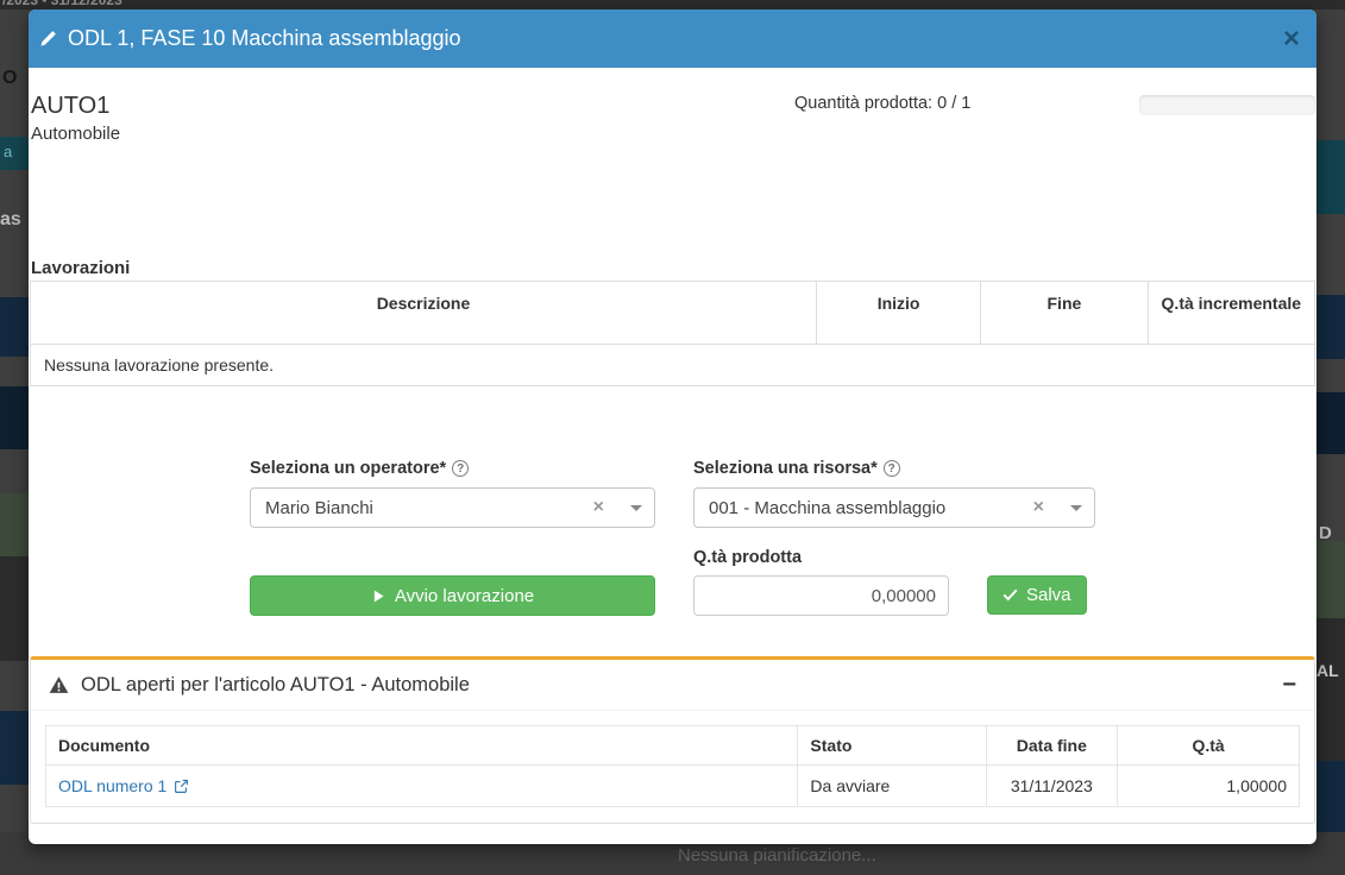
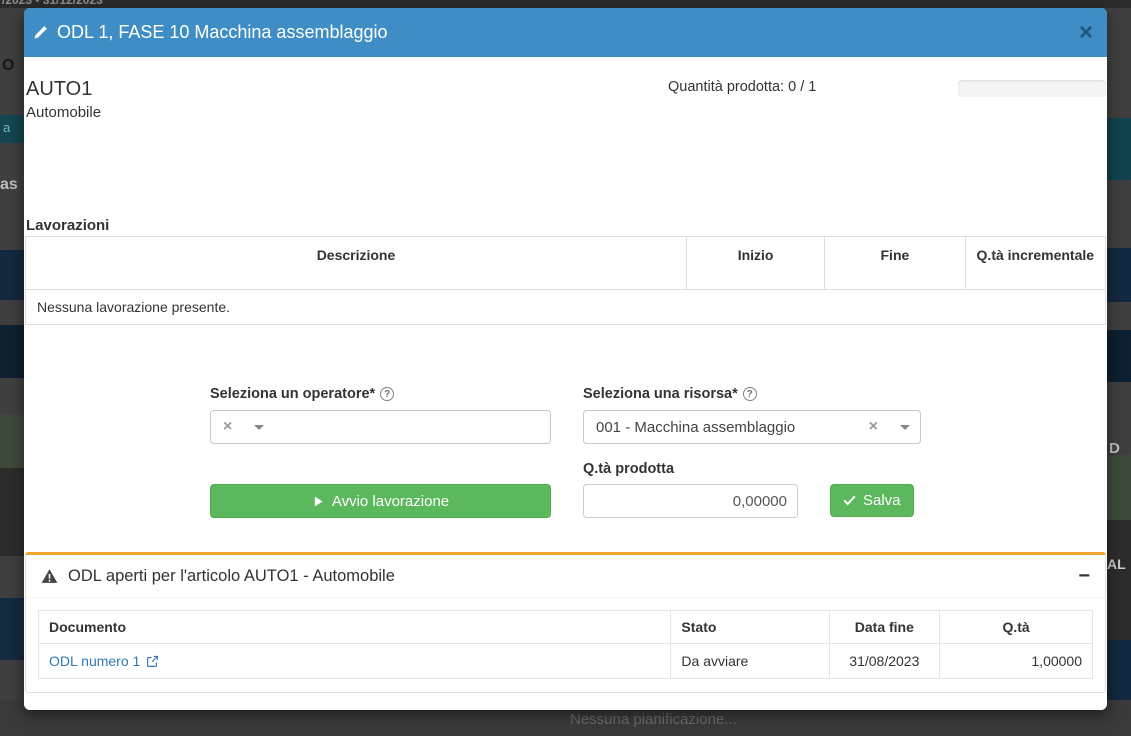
  /2023 - 31/12/2023
  O
  a
  as
  D
  AL
  Nessuna pianificazione...
  ODL 1, FASE 10 Macchina assemblaggio
  ×
  AUTO1
  Automobile
  Quantità prodotta: 0 / 1
  Lavorazioni
  Descrizione	Inizio	Fine	Q.tà incrementale
  Nessuna lavorazione presente.
  Seleziona un operatore*
  ?
- Mario Bianchi
  ×
  Seleziona una risorsa*
  ?
  001 - Macchina assemblaggio
  ×
  Q.tà prodotta
  0,00000
  Salva
  Avvio lavorazione
  ODL aperti per l'articolo AUTO1 - Automobile
  −
  Documento	Stato	Data fine	Q.tà
- ODL numero 1	Da avviare	31/11/2023	1,00000
+ ODL numero 1	Da avviare	31/08/2023	1,00000
